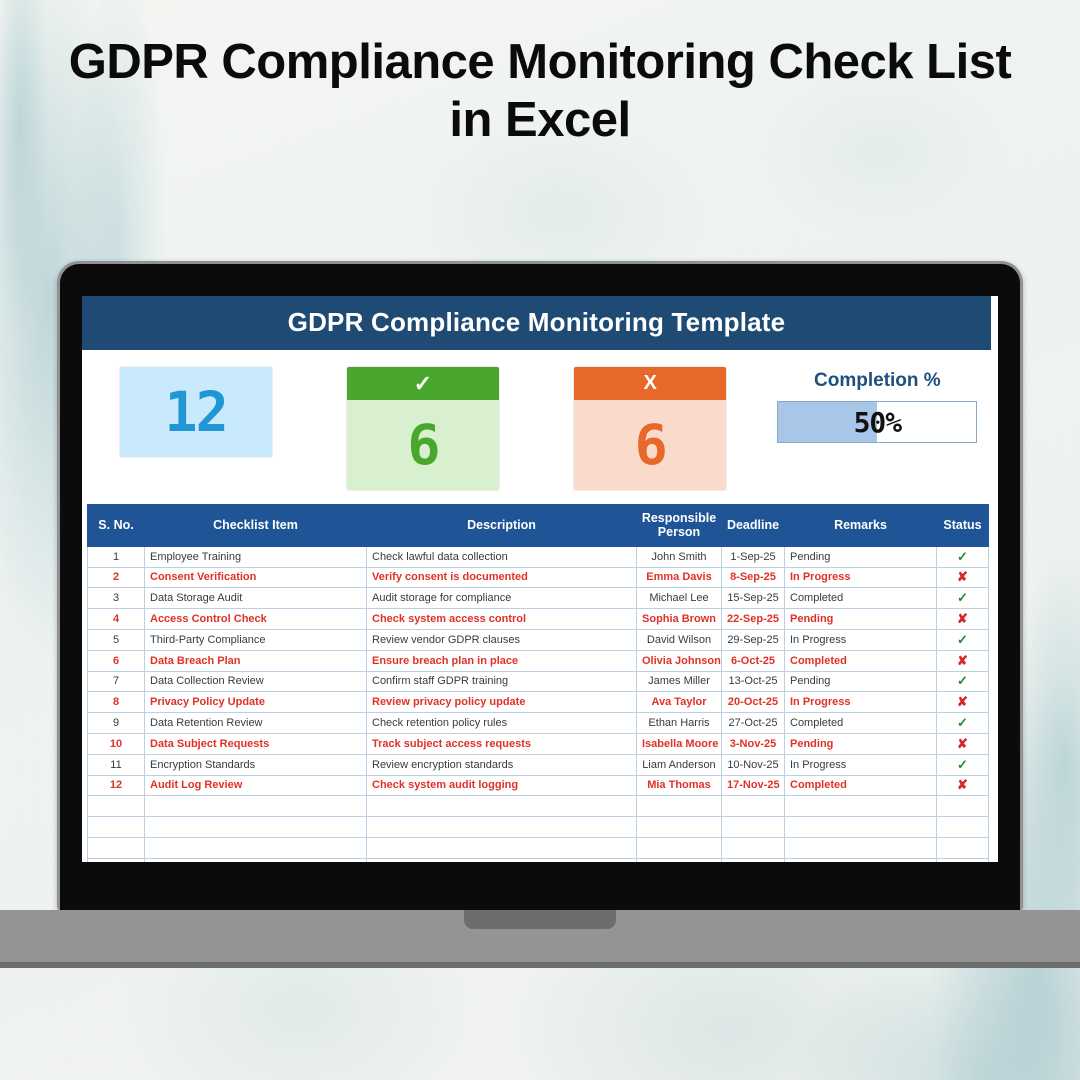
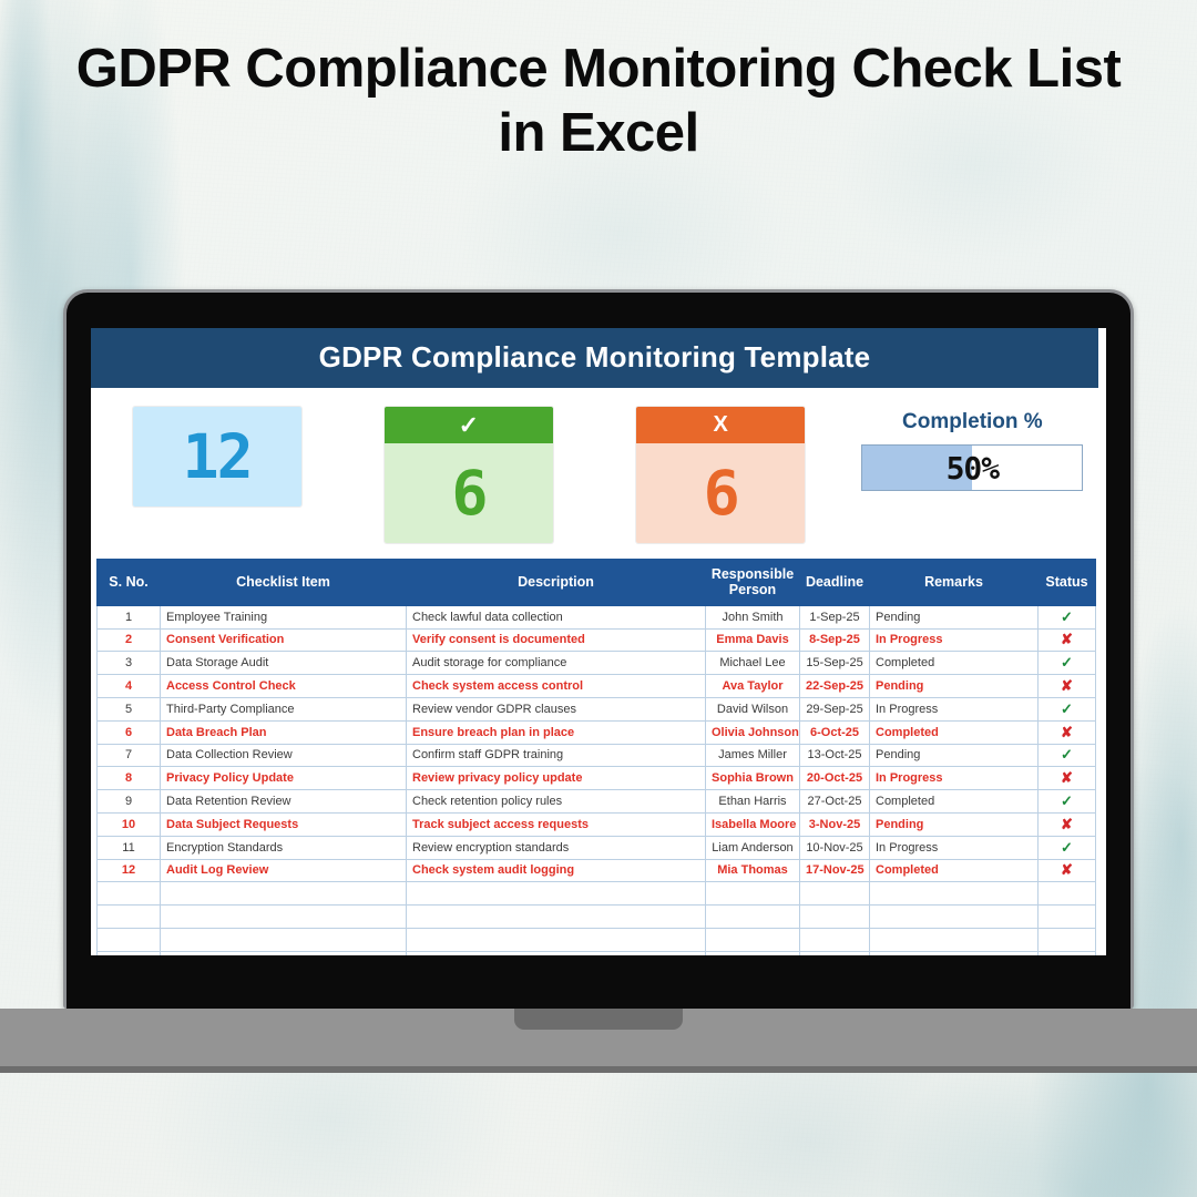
  GDPR Compliance Monitoring Check List in Excel
  GDPR Compliance Monitoring Template
  12
  ✓
  6
  X
  6
  Completion %
  50%
  S. No.	Checklist Item	Description	Responsible Person	Deadline	Remarks	Status
  1	Employee Training	Check lawful data collection	John Smith	1-Sep-25	Pending	✓
  2	Consent Verification	Verify consent is documented	Emma Davis	8-Sep-25	In Progress	✘
  3	Data Storage Audit	Audit storage for compliance	Michael Lee	15-Sep-25	Completed	✓
- 4	Access Control Check	Check system access control	Sophia Brown	22-Sep-25	Pending	✘
+ 4	Access Control Check	Check system access control	Ava Taylor	22-Sep-25	Pending	✘
  5	Third-Party Compliance	Review vendor GDPR clauses	David Wilson	29-Sep-25	In Progress	✓
  6	Data Breach Plan	Ensure breach plan in place	Olivia Johnson	6-Oct-25	Completed	✘
  7	Data Collection Review	Confirm staff GDPR training	James Miller	13-Oct-25	Pending	✓
- 8	Privacy Policy Update	Review privacy policy update	Ava Taylor	20-Oct-25	In Progress	✘
+ 8	Privacy Policy Update	Review privacy policy update	Sophia Brown	20-Oct-25	In Progress	✘
  9	Data Retention Review	Check retention policy rules	Ethan Harris	27-Oct-25	Completed	✓
  10	Data Subject Requests	Track subject access requests	Isabella Moore	3-Nov-25	Pending	✘
  11	Encryption Standards	Review encryption standards	Liam Anderson	10-Nov-25	In Progress	✓
  12	Audit Log Review	Check system audit logging	Mia Thomas	17-Nov-25	Completed	✘
